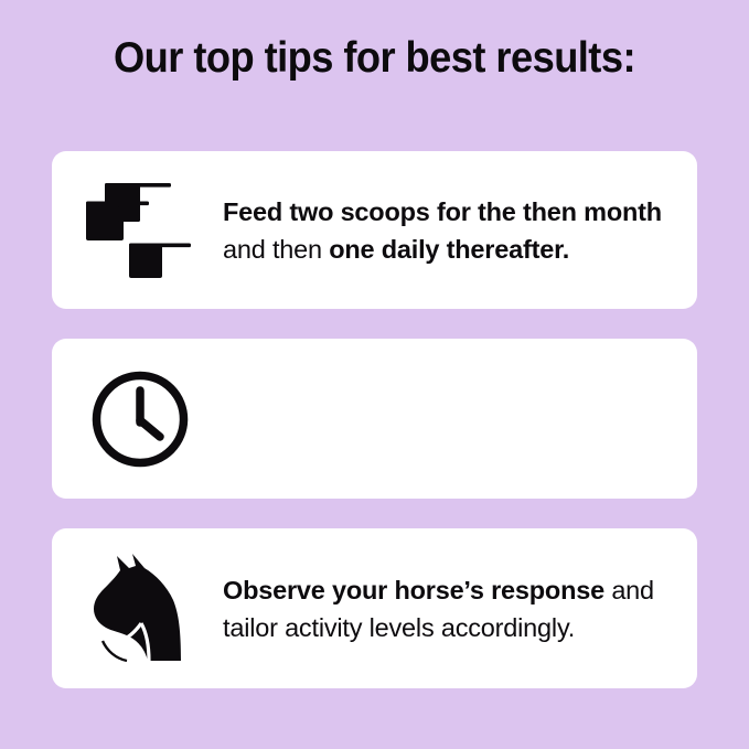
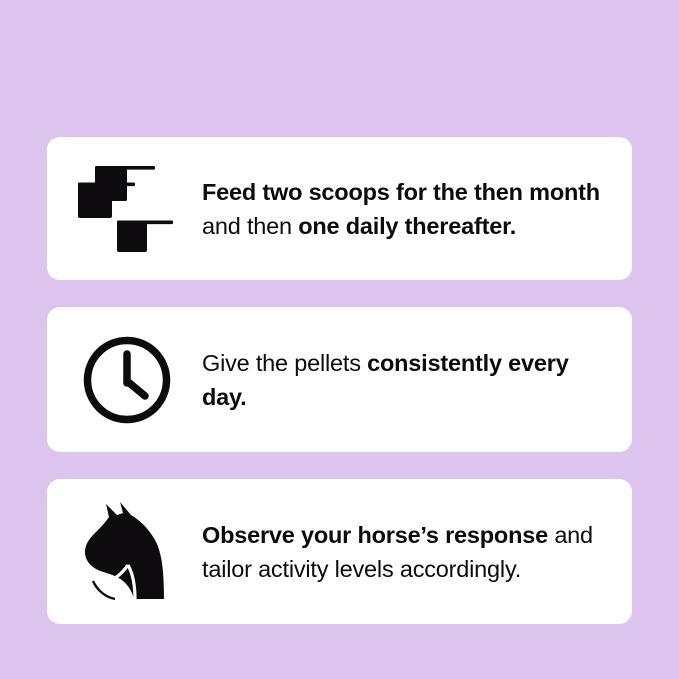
- Our top tips for best results:
  Feed two scoops for the then month and then one daily thereafter.
+ Give the pellets consistently every day.
  Observe your horse’s response and tailor activity levels accordingly.
